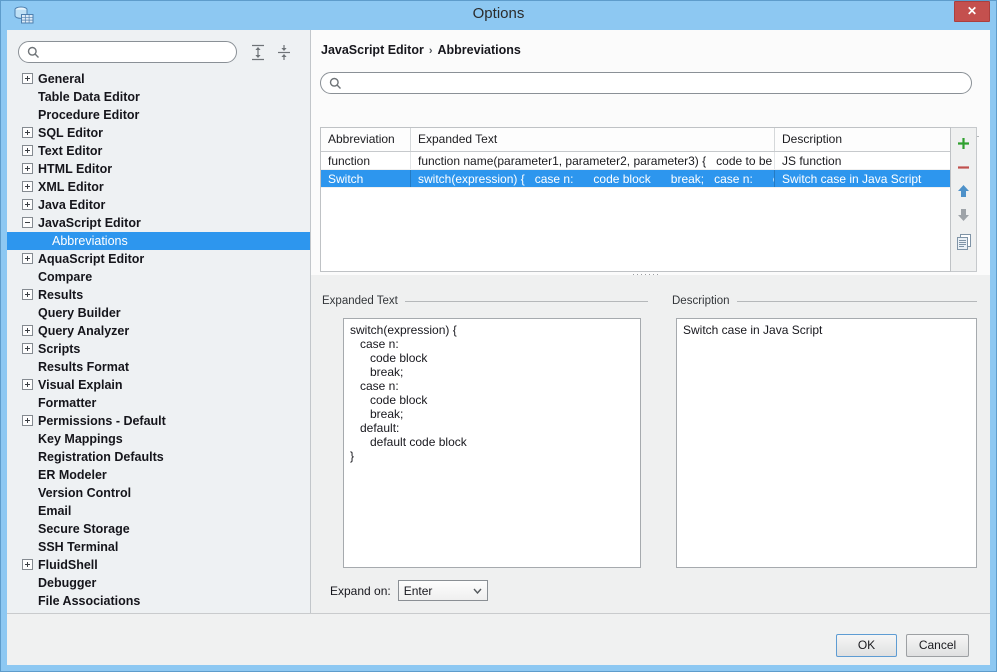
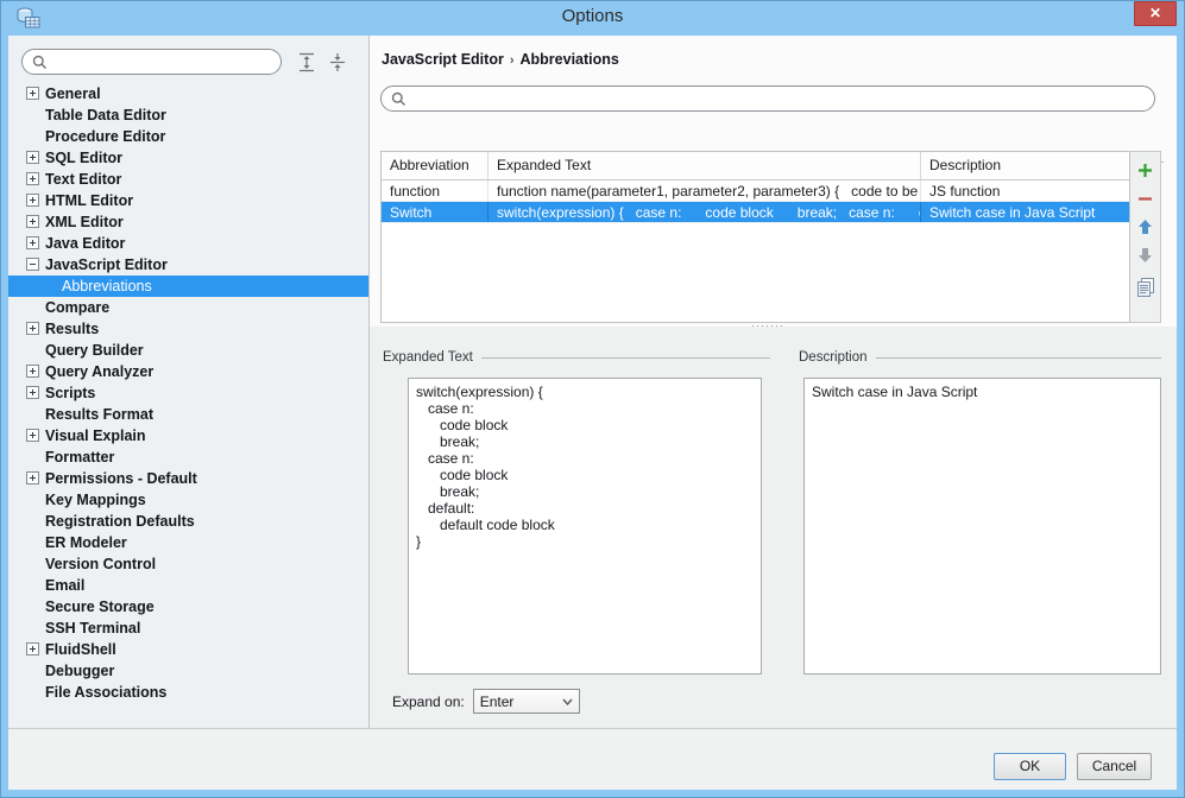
  Options
  ✕
  General
  Table Data Editor
  Procedure Editor
  SQL Editor
  Text Editor
  HTML Editor
  XML Editor
  Java Editor
  JavaScript Editor
  Abbreviations
- AquaScript Editor
  Compare
  Results
  Query Builder
  Query Analyzer
  Scripts
  Results Format
  Visual Explain
  Formatter
  Permissions - Default
  Key Mappings
  Registration Defaults
  ER Modeler
  Version Control
  Email
  Secure Storage
  SSH Terminal
  FluidShell
  Debugger
  File Associations
  JavaScript Editor › Abbreviations
  Abbreviation
  Expanded Text
  Description
  function
  function name(parameter1, parameter2, parameter3) { code to be
  JS function
  Switch
  switch(expression) { case n: code block break; case n:
  Switch case in Java Script
  Expanded Text
  switch(expression) {
  case n:
  code block
  break;
  case n:
  code block
  break;
  default:
  default code block
  }
  Description
  Switch case in Java Script
  Expand on:
  Enter
  OK
  Cancel
